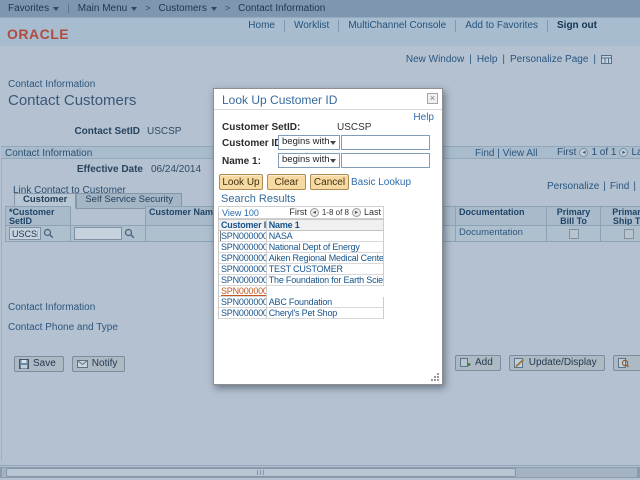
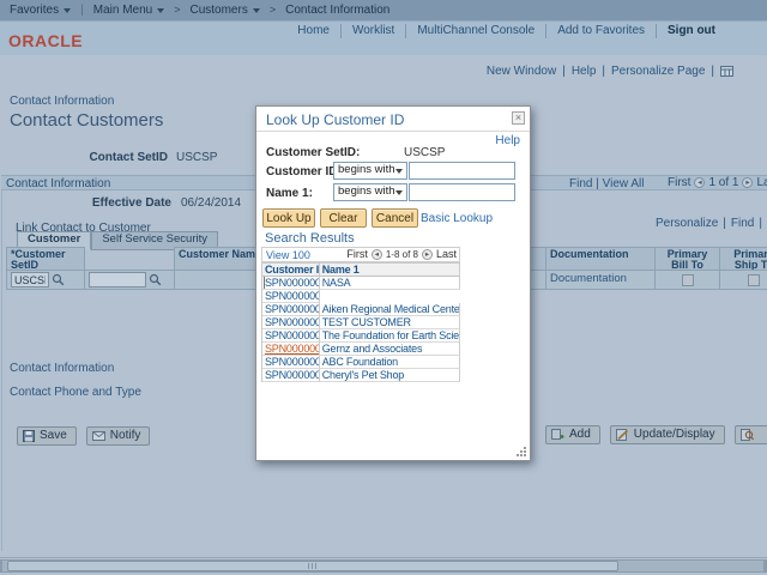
  Favorites
  |
  Main Menu
  >
  Customers
  >
  Contact Information
  ORACLE
  Home
  Worklist
  MultiChannel Console
  Add to Favorites
  Sign out
  New Window
  |
  Help
  |
  Personalize Page
  |
  Contact Information
  Contact Customers
  Contact SetID
  USCSP
  Contact Information
  Find | View All
  First
  1 of 1
  Effective Date
  06/24/2014
  Link Contact to Customer
  Personalize
  |
  Find
  |
  Customer
  Self Service Security
  *Customer SetID
  Customer Nam
  Documentation
  Primary Bill To
  Primar Ship T
  USCS
  Documentation
  Contact Information
  Contact Phone and Type
  Save
  Notify
  Add
  Update/Display
  Look Up Customer ID
  ×
  Help
  Customer SetID:
  USCSP
  Customer I
  begins with
  Name 1:
  begins with
  Look Up
  Clear
  Cancel
  Basic Lookup
  Search Results
  View 100
  First
  1-8 of 8
  Last
  Customer I
  Name 1
  SPN000000
  NASA
  SPN000000
- National Dept of Energy
  SPN000000
  Aiken Regional Medical Cente
  SPN000000
  TEST CUSTOMER
  SPN000000
  The Foundation for Earth Scie
  SPN000000
+ Gernz and Associates
  SPN000000
  ABC Foundation
  SPN000000
  Cheryl's Pet Shop
